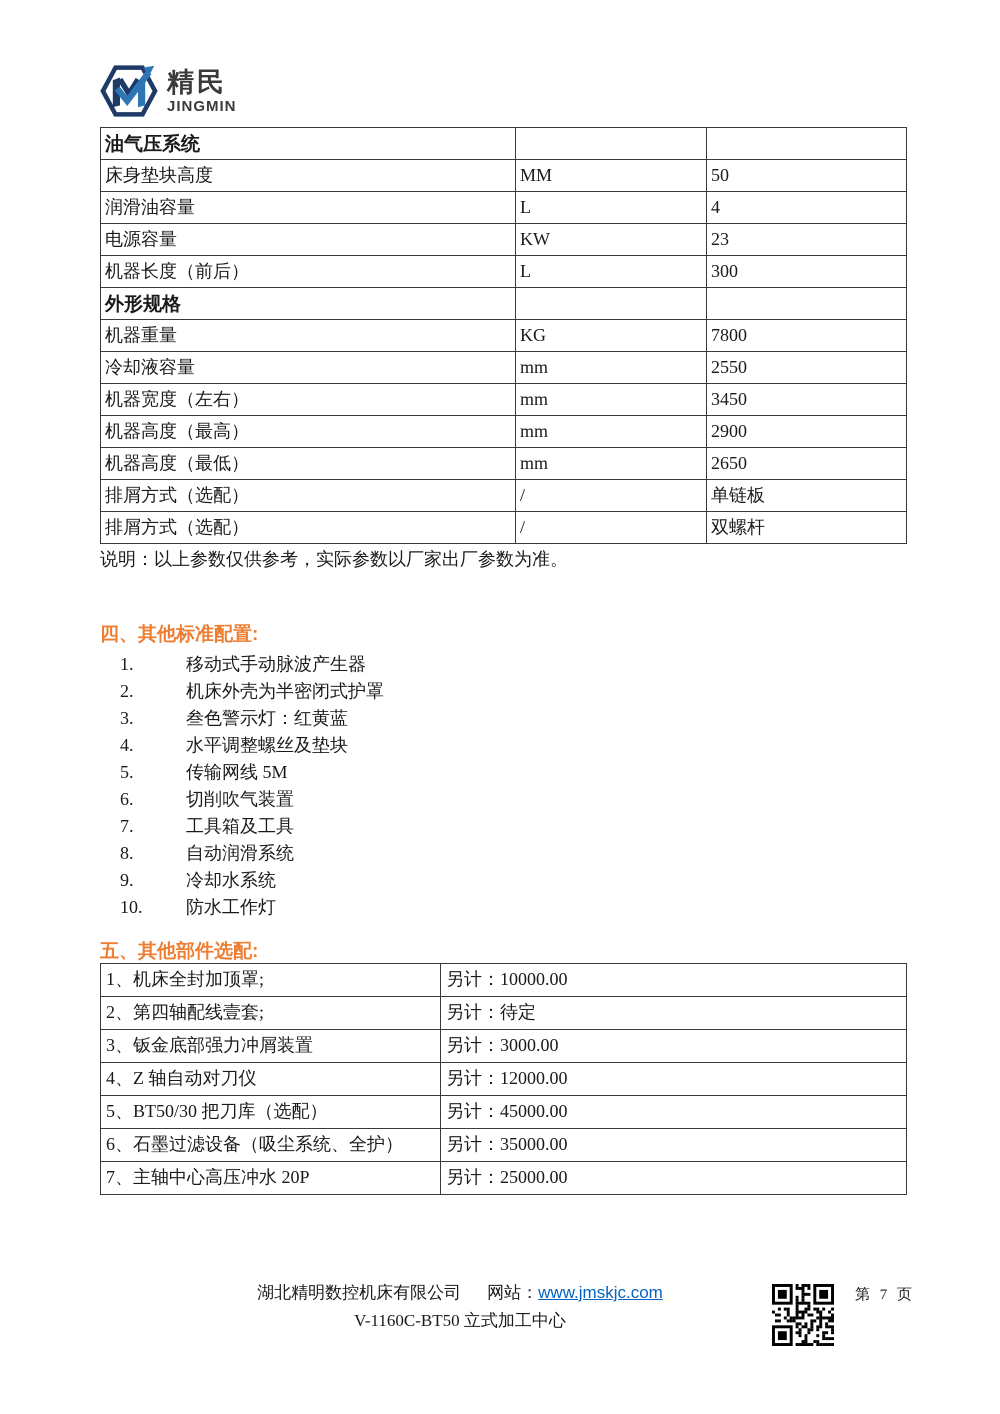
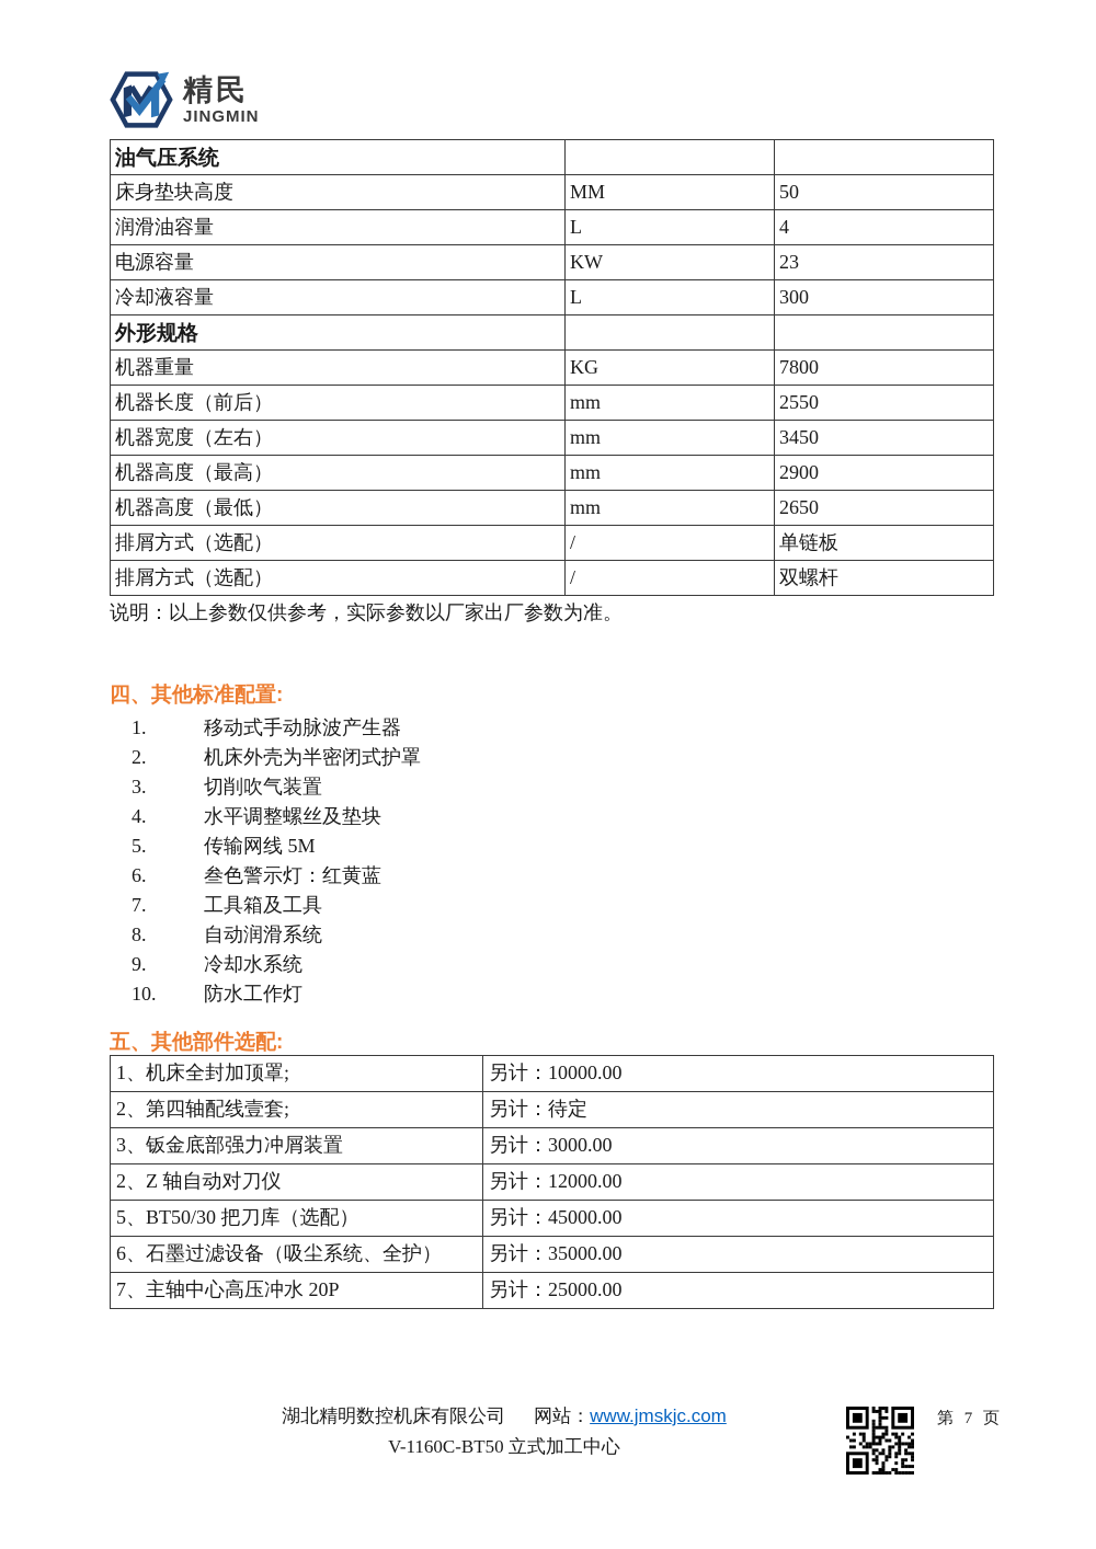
  精民
  JINGMIN
  油气压系统
  床身垫块高度	MM	50
  润滑油容量	L	4
  电源容量	KW	23
- 机器长度（前后）	L	300
+ 冷却液容量	L	300
  外形规格
  机器重量	KG	7800
- 冷却液容量	mm	2550
+ 机器长度（前后）	mm	2550
  机器宽度（左右）	mm	3450
  机器高度（最高）	mm	2900
  机器高度（最低）	mm	2650
  排屑方式（选配）	/	单链板
  排屑方式（选配）	/	双螺杆
  说明：以上参数仅供参考，实际参数以厂家出厂参数为准。
  四、其他标准配置:
  1.
  移动式手动脉波产生器
  2.
  机床外壳为半密闭式护罩
  3.
- 叁色警示灯：红黄蓝
+ 切削吹气装置
  4.
  水平调整螺丝及垫块
  5.
  传输网线 5M
  6.
- 切削吹气装置
+ 叁色警示灯：红黄蓝
  7.
  工具箱及工具
  8.
  自动润滑系统
  9.
  冷却水系统
  10.
  防水工作灯
  五、其他部件选配:
  1、机床全封加顶罩;	另计：10000.00
  2、第四轴配线壹套;	另计：待定
  3、钣金底部强力冲屑装置	另计：3000.00
- 4、Z 轴自动对刀仪	另计：12000.00
+ 2、Z 轴自动对刀仪	另计：12000.00
  5、BT50/30 把刀库（选配）	另计：45000.00
  6、石墨过滤设备（吸尘系统、全护）	另计：35000.00
  7、主轴中心高压冲水 20P	另计：25000.00
  湖北精明数控机床有限公司 网站：www.jmskjc.com
  V-1160C-BT50 立式加工中心
  第 7 页
